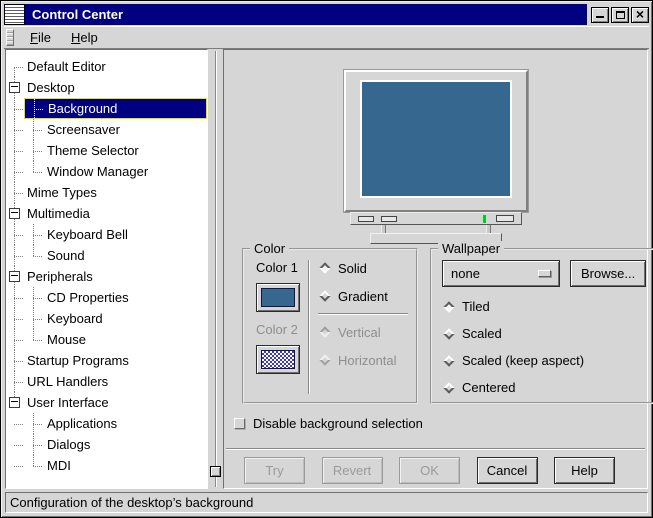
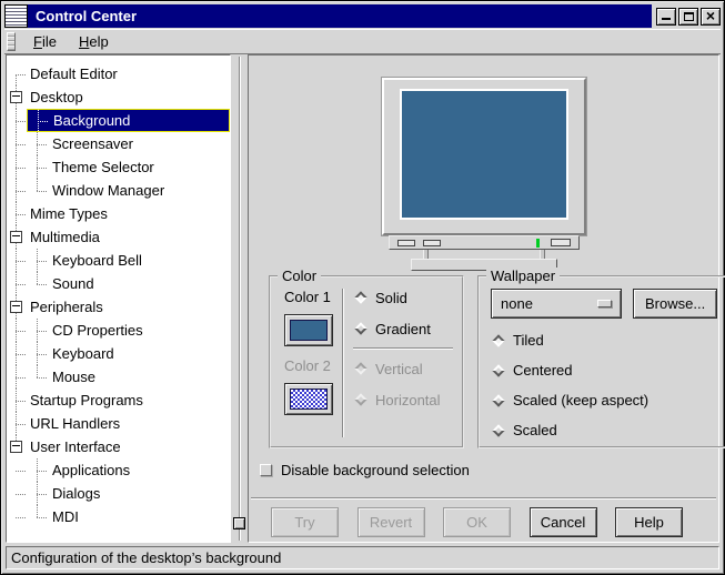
  Control Center
  F
  ile
  H
  elp
  Default Editor
  Desktop
  Background
  Screensaver
  Theme Selector
  Window Manager
  Mime Types
  Multimedia
  Keyboard Bell
  Sound
  Peripherals
  CD Properties
  Keyboard
  Mouse
  Startup Programs
  URL Handlers
  User Interface
  Applications
  Dialogs
  MDI
  Color
  Color 1
  Color 2
  Solid
  Gradient
  Vertical
  Horizontal
  Wallpaper
  none
  Browse...
  Tiled
- Scaled
+ Centered
  Scaled (keep aspect)
- Centered
+ Scaled
  Disable background selection
  Try
  Revert
  OK
  Cancel
  Help
  Configuration of the desktop’s background
